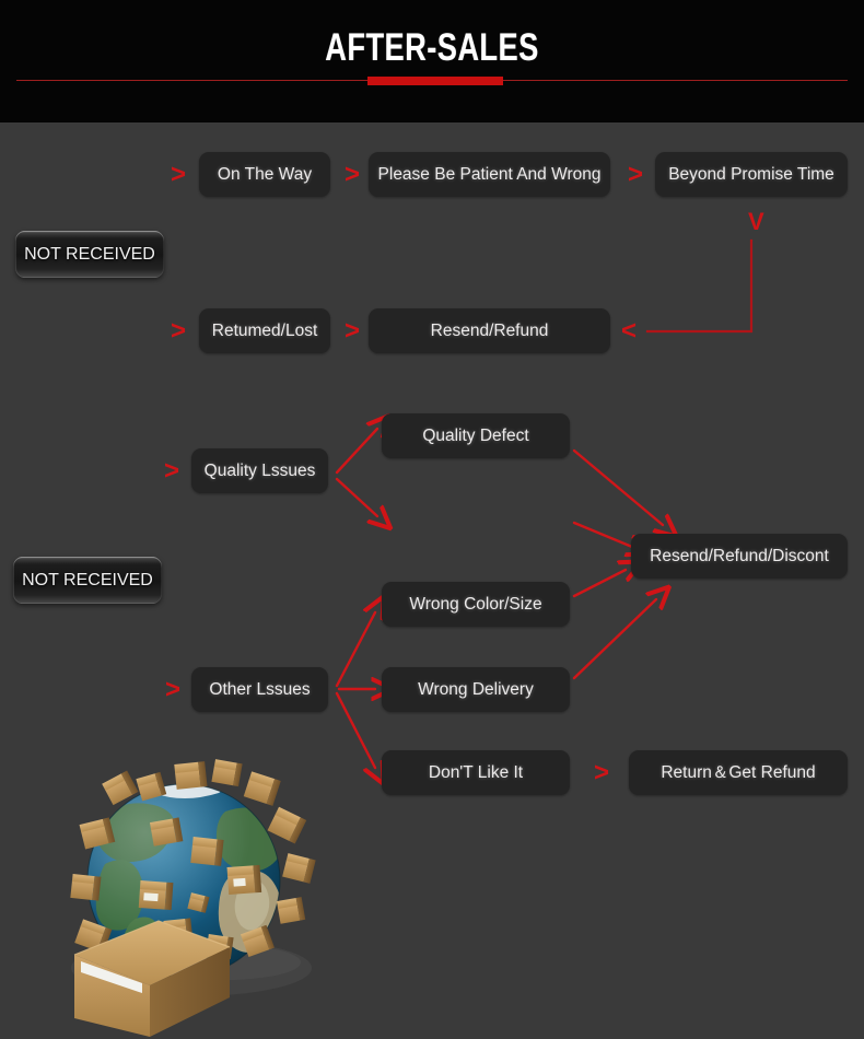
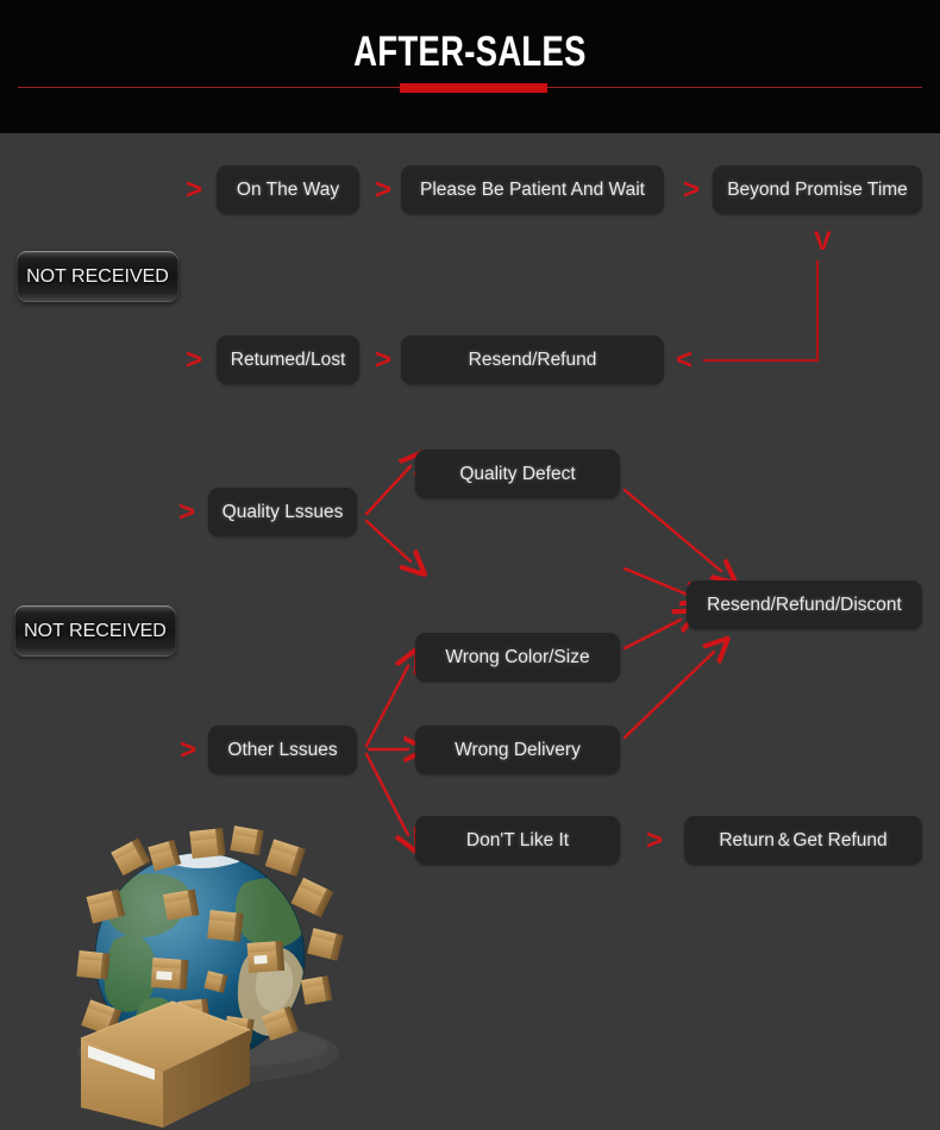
  AFTER-SALES
  NOT RECEIVED
  >
  On The Way
  >
- Please Be Patient And Wrong
+ Please Be Patient And Wait
  >
  Beyond Promise Time
  V
  >
  Retumed/Lost
  >
  Resend/Refund
  <
  NOT RECEIVED
  >
  Quality Lssues
  Quality Defect
  Resend/Refund/Discont
  >
  Other Lssues
  Wrong Color/Size
  Wrong Delivery
  Don'T Like It
  >
  Return＆Get Refund
